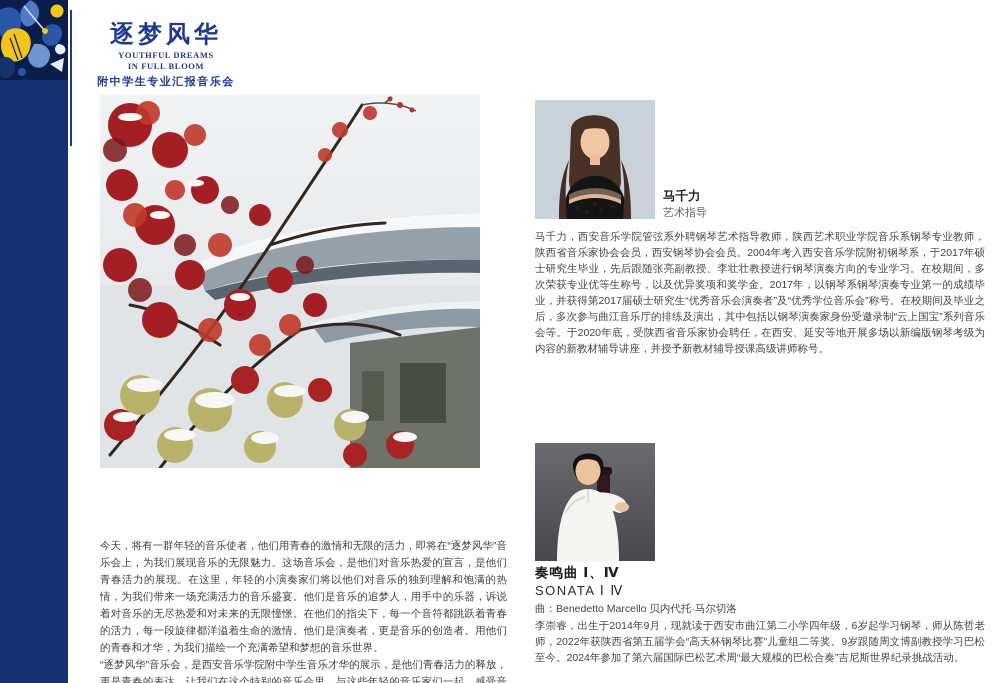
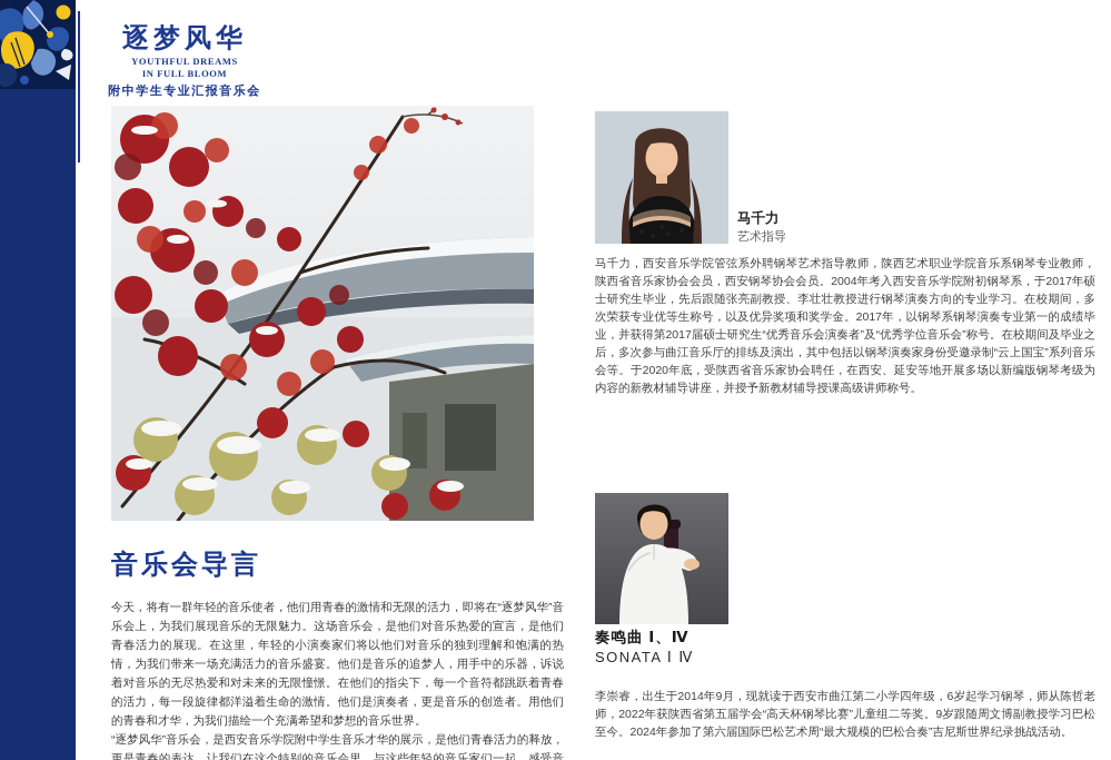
  逐梦风华
  YOUTHFUL DREAMS
  IN FULL BLOOM
  附中学生专业汇报音乐会
+ 音乐会导言
  今天，将有一群年轻的音乐使者，他们用青春的激情和无限的活力，即将在“逐梦风华”音乐会上，为我们展现音乐的无限魅力。这场音乐会，是他们对音乐热爱的宣言，是他们青春活力的展现。在这里，年轻的小演奏家们将以他们对音乐的独到理解和饱满的热情，为我们带来一场充满活力的音乐盛宴。他们是音乐的追梦人，用手中的乐器，诉说着对音乐的无尽热爱和对未来的无限憧憬。在他们的指尖下，每一个音符都跳跃着青春的活力，每一段旋律都洋溢着生命的激情。他们是演奏者，更是音乐的创造者。用他们的青春和才华，为我们描绘一个充满希望和梦想的音乐世界。
  “逐梦风华”音乐会，是西安音乐学院附中学生音乐才华的展示，是他们青春活力的释放，更是青春的表达。让我们在这个特别的音乐会里，与这些年轻的音乐家们一起，感受音
  马千力
  艺术指导
  马千力，西安音乐学院管弦系外聘钢琴艺术指导教师，陕西艺术职业学院音乐系钢琴专业教师，陕西省音乐家协会会员，西安钢琴协会会员。2004年考入西安音乐学院附初钢琴系，于2017年硕士研究生毕业，先后跟随张亮副教授、李壮壮教授进行钢琴演奏方向的专业学习。在校期间，多次荣获专业优等生称号，以及优异奖项和奖学金。2017年，以钢琴系钢琴演奏专业第一的成绩毕业，并获得第2017届硕士研究生“优秀音乐会演奏者”及“优秀学位音乐会”称号。在校期间及毕业之后，多次参与曲江音乐厅的排练及演出，其中包括以钢琴演奏家身份受邀录制“云上国宝”系列音乐会等。于2020年底，受陕西省音乐家协会聘任，在西安、延安等地开展多场以新编版钢琴考级为内容的新教材辅导讲座，并授予新教材辅导授课高级讲师称号。
  奏鸣曲 Ⅰ、Ⅳ
  SONATA Ⅰ Ⅳ
- 曲：Benedetto Marcello 贝内代托·马尔切洛
  李崇睿，出生于2014年9月，现就读于西安市曲江第二小学四年级，6岁起学习钢琴，师从陈哲老师，2022年获陕西省第五届学会“高天杯钢琴比赛”儿童组二等奖。9岁跟随周文博副教授学习巴松至今。2024年参加了第六届国际巴松艺术周“最大规模的巴松合奏”吉尼斯世界纪录挑战活动。
